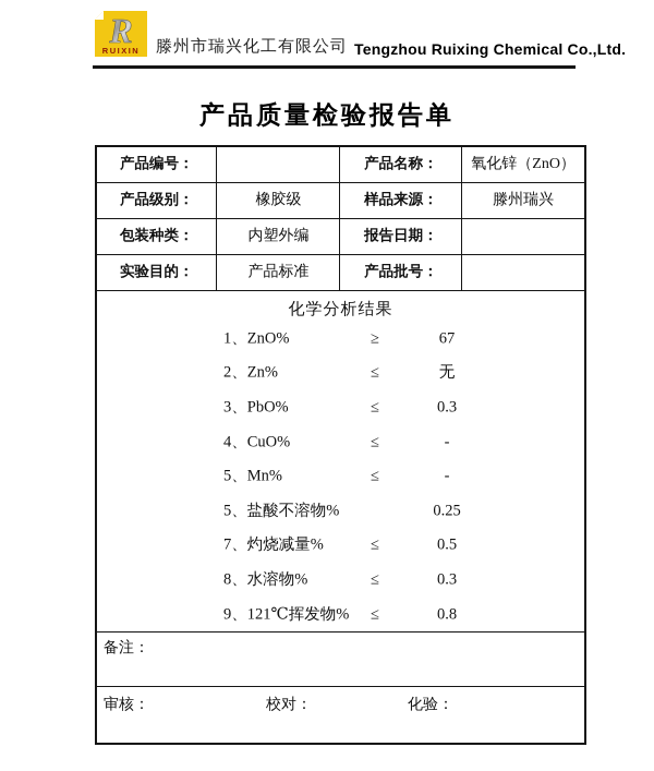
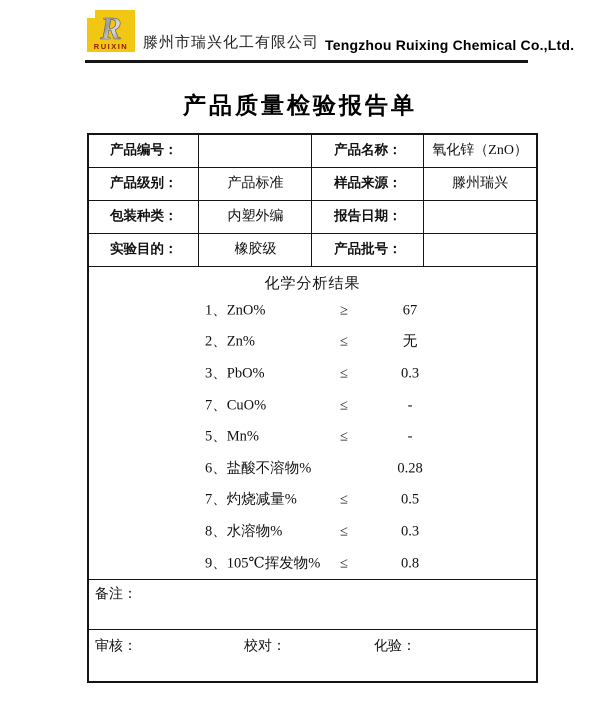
  R
  RUIXIN
  滕州市瑞兴化工有限公司
  Tengzhou Ruixing Chemical Co.,Ltd.
  产品质量检验报告单
  产品编号：
  产品名称：
  氧化锌（ZnO）
  产品级别：
- 橡胶级
+ 产品标准
  样品来源：
  滕州瑞兴
  包装种类：
  内塑外编
  报告日期：
  实验目的：
- 产品标准
+ 橡胶级
  产品批号：
  化学分析结果
  1、ZnO%
  ≥
  67
  2、Zn%
  ≤
  无
  3、PbO%
  ≤
  0.3
- 4、CuO%
+ 7、CuO%
  ≤
  -
  5、Mn%
  ≤
  -
- 5、盐酸不溶物%
+ 6、盐酸不溶物%
- 0.25
+ 0.28
  7、灼烧减量%
  ≤
  0.5
  8、水溶物%
  ≤
  0.3
- 9、121℃挥发物%
+ 9、105℃挥发物%
  ≤
  0.8
  备注：
  审核：
  校对：
  化验：
